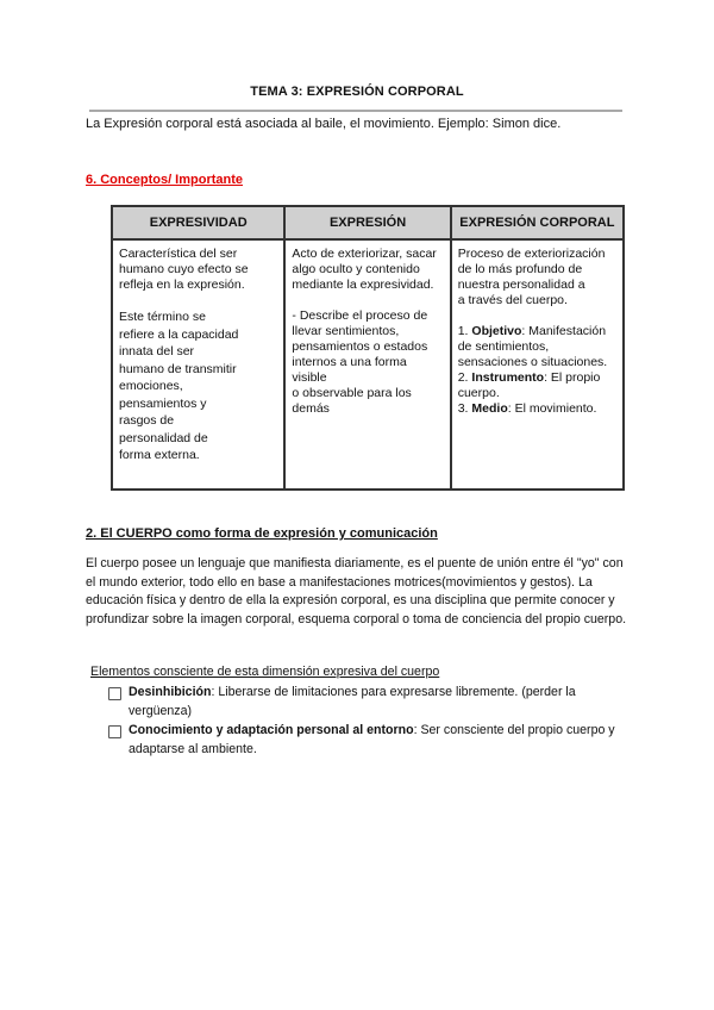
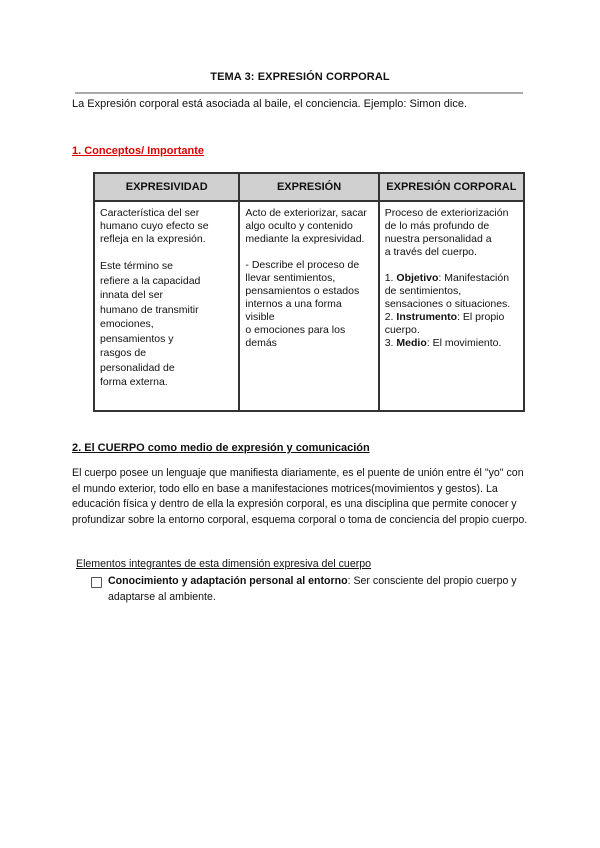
  TEMA 3: EXPRESIÓN CORPORAL
- La Expresión corporal está asociada al baile, el movimiento. Ejemplo: Simon dice.
+ La Expresión corporal está asociada al baile, el conciencia. Ejemplo: Simon dice.
- 6. Conceptos/ Importante
+ 1. Conceptos/ Importante
  EXPRESIVIDAD	EXPRESIÓN	EXPRESIÓN CORPORAL
- Característica del ser humano cuyo efecto se refleja en la expresión. Este término se refiere a la capacidad innata del ser humano de transmitir emociones, pensamientos y rasgos de personalidad de forma externa.	Acto de exteriorizar, sacar algo oculto y contenido mediante la expresividad. - Describe el proceso de llevar sentimientos, pensamientos o estados internos a una forma visible o observable para los demás	Proceso de exteriorización de lo más profundo de nuestra personalidad a a través del cuerpo. 1. Objetivo: Manifestación de sentimientos, sensaciones o situaciones. 2. Instrumento: El propio cuerpo. 3. Medio: El movimiento.
+ Característica del ser humano cuyo efecto se refleja en la expresión. Este término se refiere a la capacidad innata del ser humano de transmitir emociones, pensamientos y rasgos de personalidad de forma externa.	Acto de exteriorizar, sacar algo oculto y contenido mediante la expresividad. - Describe el proceso de llevar sentimientos, pensamientos o estados internos a una forma visible o emociones para los demás	Proceso de exteriorización de lo más profundo de nuestra personalidad a a través del cuerpo. 1. Objetivo: Manifestación de sentimientos, sensaciones o situaciones. 2. Instrumento: El propio cuerpo. 3. Medio: El movimiento.
- 2. El CUERPO como forma de expresión y comunicación
+ 2. El CUERPO como medio de expresión y comunicación
- El cuerpo posee un lenguaje que manifiesta diariamente, es el puente de unión entre él "yo" con el mundo exterior, todo ello en base a manifestaciones motrices(movimientos y gestos). La educación física y dentro de ella la expresión corporal, es una disciplina que permite conocer y profundizar sobre la imagen corporal, esquema corporal o toma de conciencia del propio cuerpo.
+ El cuerpo posee un lenguaje que manifiesta diariamente, es el puente de unión entre él "yo" con el mundo exterior, todo ello en base a manifestaciones motrices(movimientos y gestos). La educación física y dentro de ella la expresión corporal, es una disciplina que permite conocer y profundizar sobre la entorno corporal, esquema corporal o toma de conciencia del propio cuerpo.
- Elementos consciente de esta dimensión expresiva del cuerpo
+ Elementos integrantes de esta dimensión expresiva del cuerpo
- Desinhibición: Liberarse de limitaciones para expresarse libremente. (perder la vergüenza)
  Conocimiento y adaptación personal al entorno: Ser consciente del propio cuerpo y adaptarse al ambiente.
